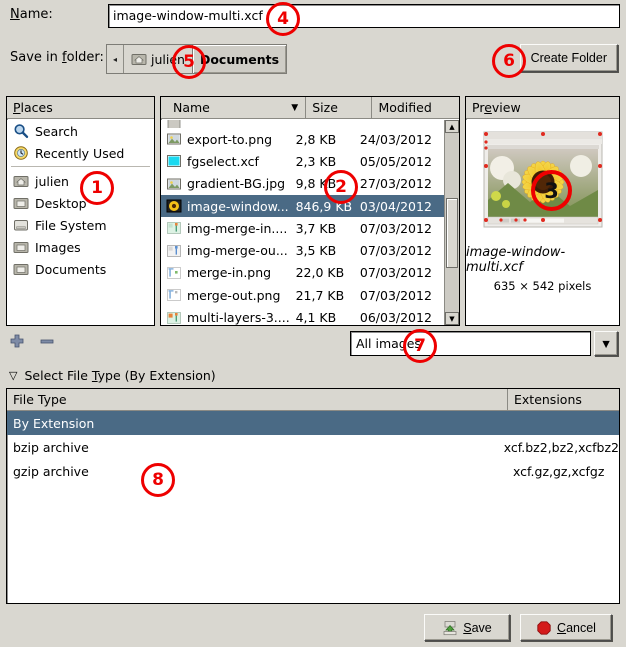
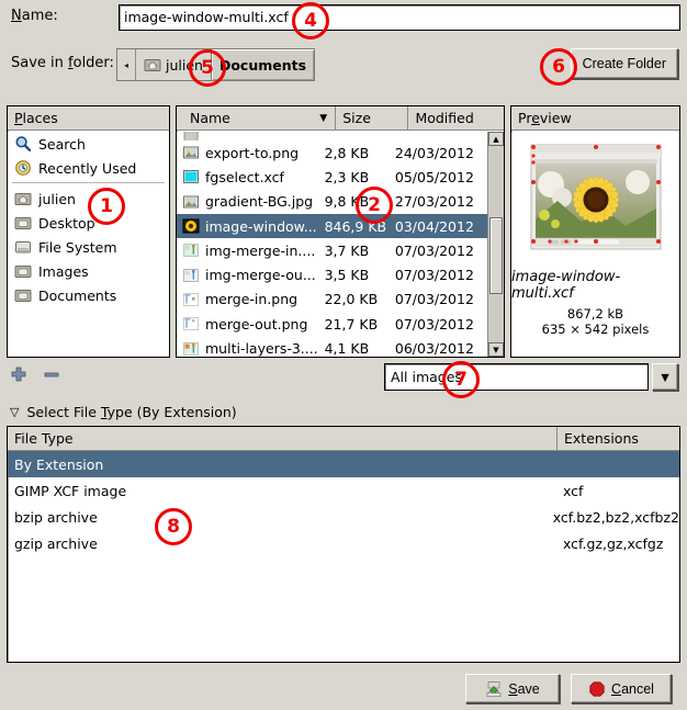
  Name:
  image-window-multi.xcf
  Save in folder:
  ◂
  julien
  Documents
  Create Folder
  Places
  Search
  Recently Used
  julien
  Desktop
  File System
  Images
  Documents
  Name
  ▼
  Size
  Modified
  export-to.png
  2,8 KB
  24/03/2012
  fgselect.xcf
  2,3 KB
  05/05/2012
  gradient-BG.jpg
  9,8 KB
  27/03/2012
  image-window...
  846,9 KB
  03/04/2012
  img-merge-in....
  3,7 KB
  07/03/2012
  img-merge-ou...
  3,5 KB
  07/03/2012
  merge-in.png
  22,0 KB
  07/03/2012
  merge-out.png
  21,7 KB
  07/03/2012
  multi-layers-3....
  4,1 KB
  06/03/2012
  ▲
  ▼
  Preview
  image-window-multi.xcf
+ 867,2 kB
  635 × 542 pixels
  All images
  ▼
  ▽
  Select File Type (By Extension)
  File Type
  Extensions
  By Extension
+ GIMP XCF image
+ xcf
  bzip archive
  xcf.bz2,bz2,xcfbz2
  gzip archive
  xcf.gz,gz,xcfgz
  Save
  Cancel
  1
  2
- 3
  4
  5
  6
  7
  8
